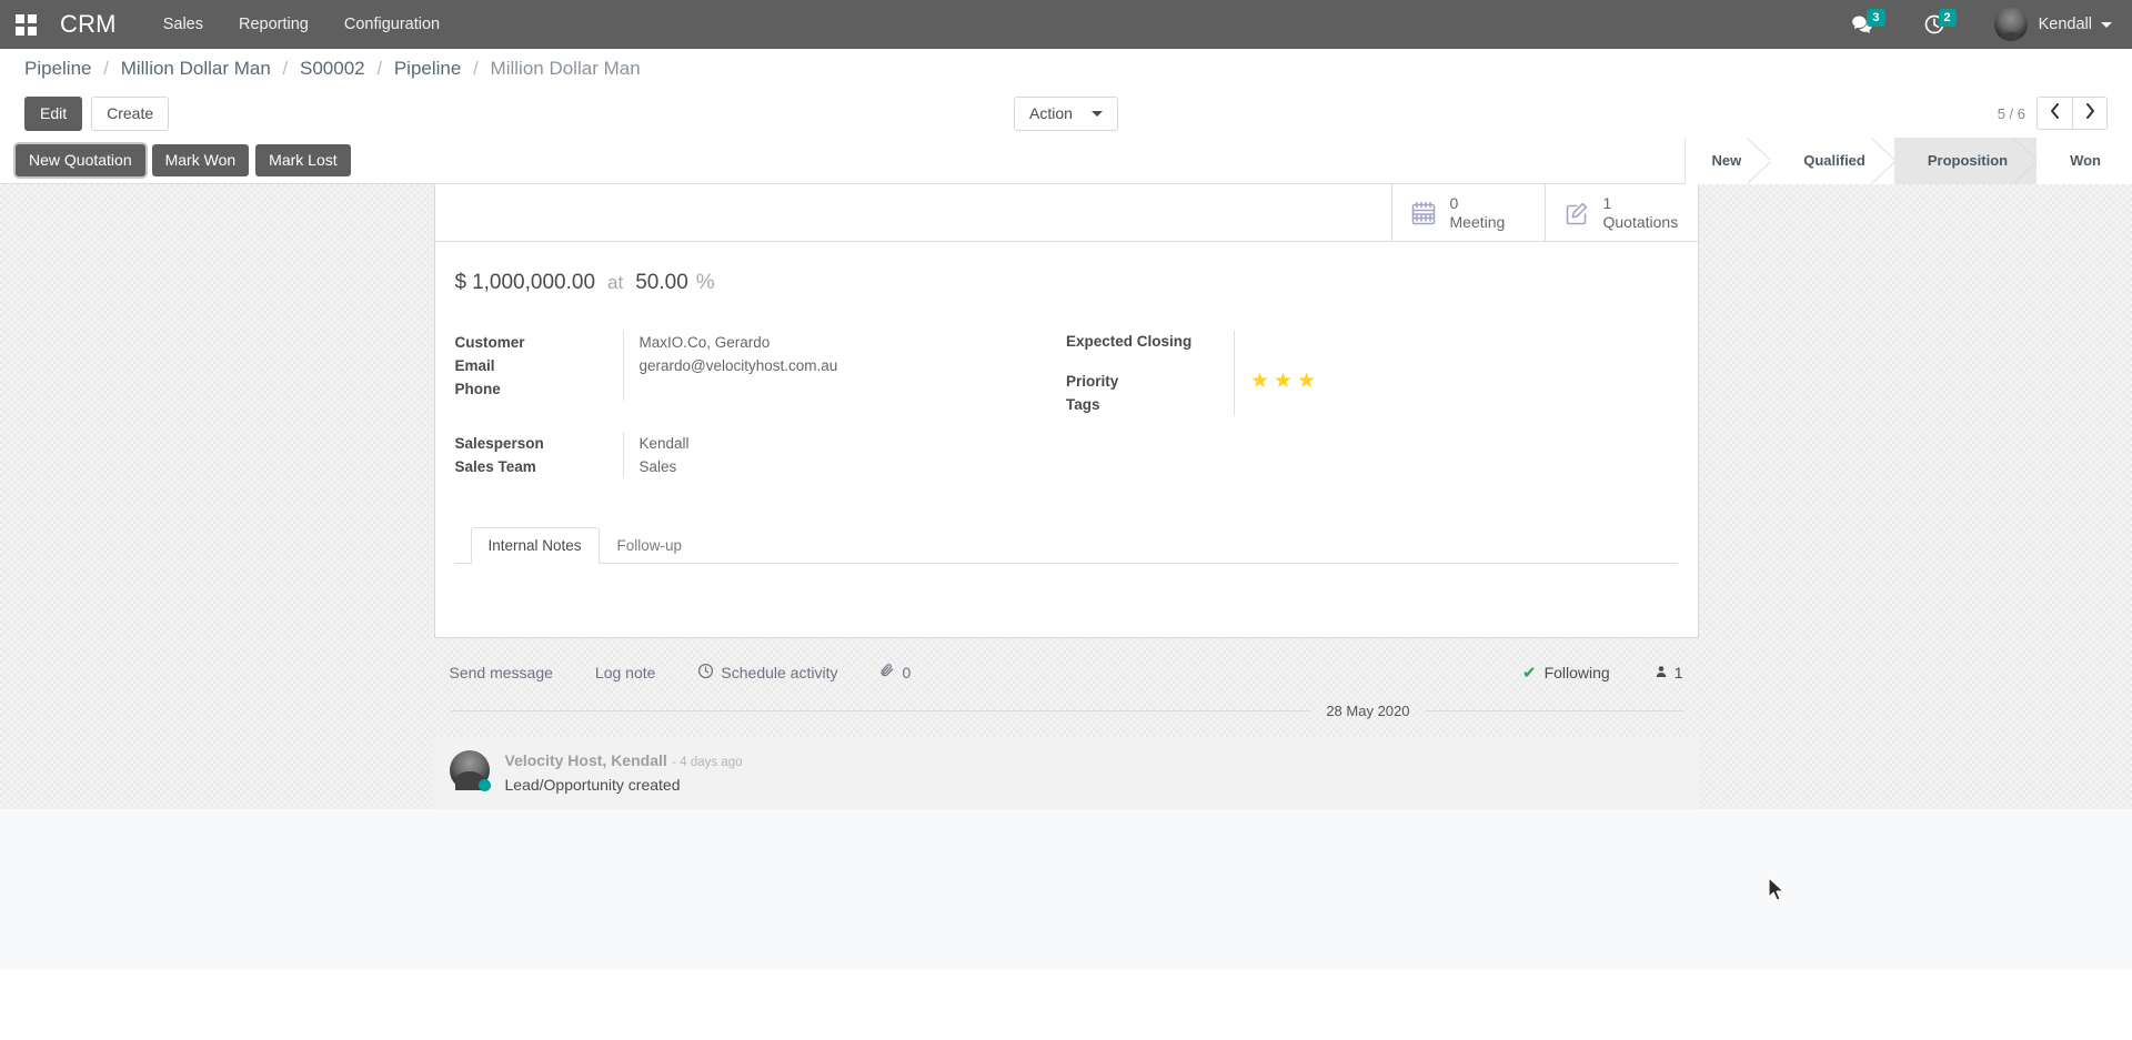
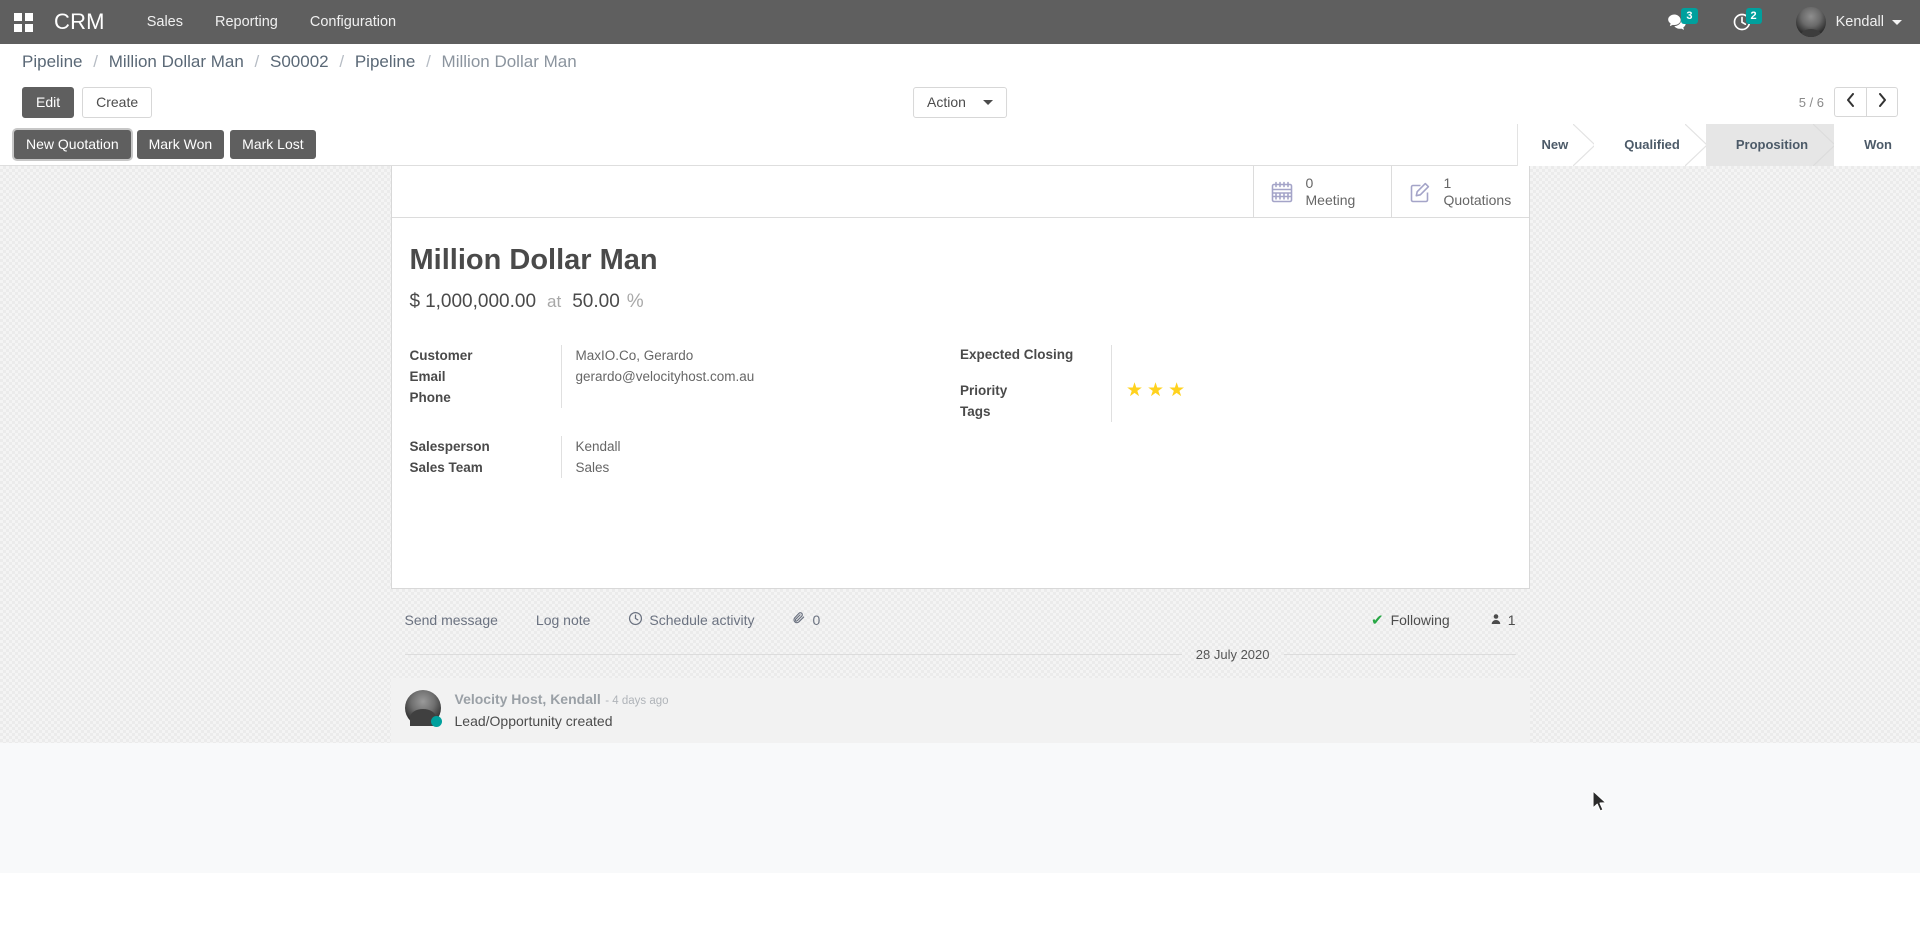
  CRM
  Sales
  Reporting
  Configuration
  3
  2
  Kendall
  Pipeline / Million Dollar Man / S00002 / Pipeline / Million Dollar Man
  Edit
  Create
  Action
  5 / 6
  New Quotation
  Mark Won
  Mark Lost
  New
  Qualified
  Proposition
  Won
  0
  Meeting
  1
  Quotations
+ Million Dollar Man
  $
  1,000,000.00
  at
  50.00
  %
  Customer
  Email
  Phone
  MaxIO.Co, Gerardo
  gerardo@velocityhost.com.au
  Salesperson
  Sales Team
  Kendall
  Sales
  Expected Closing
  Priority
  Tags
  ★
  ★
  ★
- Internal Notes
- Follow-up
  Send message
  Log note
  Schedule activity
  0
  ✔
  Following
  1
- 28 May 2020
+ 28 July 2020
  Velocity Host, Kendall - 4 days ago
  Lead/Opportunity created
